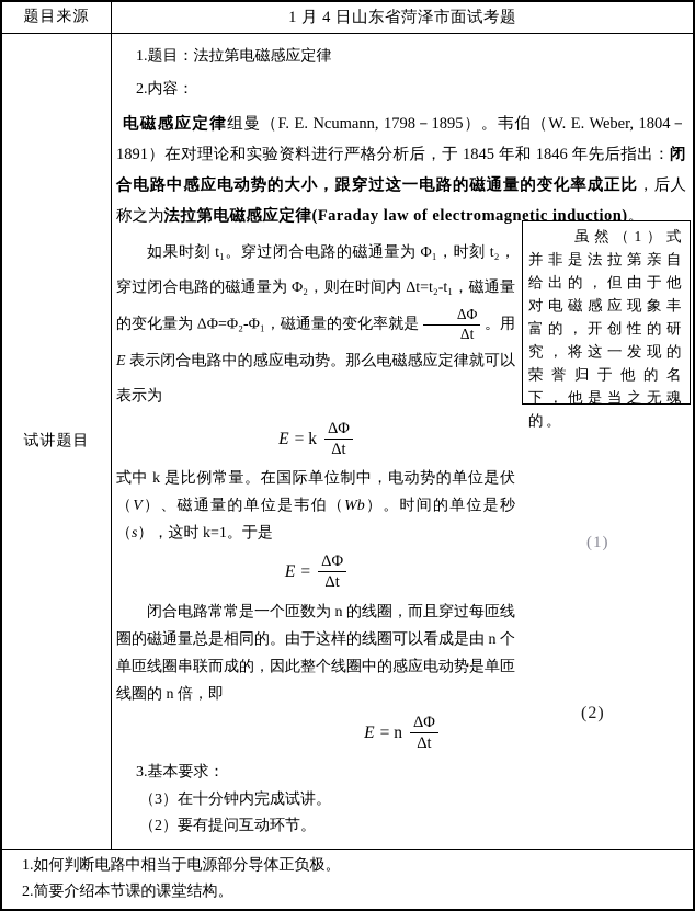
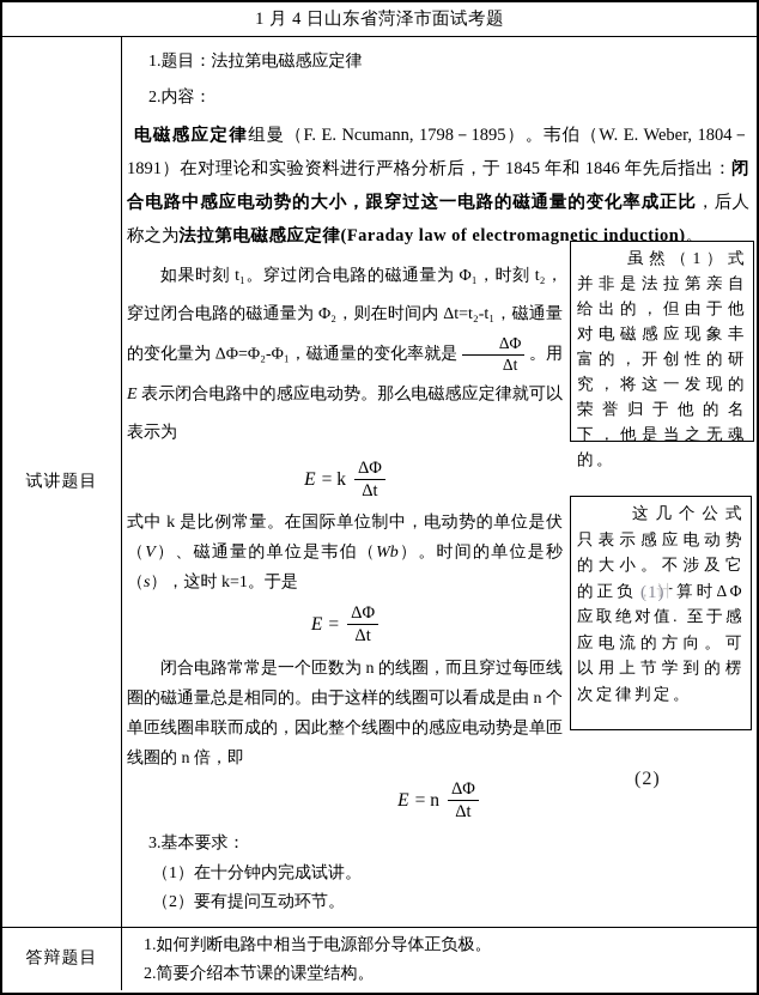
- 题目来源
  1 月 4 日山东省菏泽市面试考题
  试讲题目
  1.题目：法拉第电磁感应定律
  2.内容：
  电磁感应定律组曼（F. E. Ncumann, 1798－1895）。韦伯（W. E. Weber, 1804－1891）在对理论和实验资料进行严格分析后，于 1845 年和 1846 年先后指出：闭合电路中感应电动势的大小，跟穿过这一电路的磁通量的变化率成正比，后人称之为法拉第电磁感应定律(Faraday law of electromagnetic induction)。
  如果时刻 t₁。穿过闭合电路的磁通量为 Φ₁，时刻 t₂，穿过闭合电路的磁通量为 Φ₂，则在时间内 Δt=t₂-t₁，磁通量的变化量为 ΔΦ=Φ₂-Φ₁，磁通量的变化率就是
  ΔΦ
  Δt
  。用 E 表示闭合电路中的感应电动势。那么电磁感应定律就可以表示为
  E
  = k
  ΔΦ
  Δt
  式中 k 是比例常量。在国际单位制中，电动势的单位是伏（V）、磁通量的单位是韦伯（Wb）。时间的单位是秒（s），这时 k=1。于是
  E
  =
  ΔΦ
  Δt
  闭合电路常常是一个匝数为 n 的线圈，而且穿过每匝线圈的磁通量总是相同的。由于这样的线圈可以看成是由 n 个单匝线圈串联而成的，因此整个线圈中的感应电动势是单匝线圈的 n 倍，即
  E
  = n
  ΔΦ
  Δt
  3.基本要求：
- （3）在十分钟内完成试讲。
+ （1）在十分钟内完成试讲。
  （2）要有提问互动环节。
  虽然（1）式并非是法拉第亲自给出的，但由于他对电磁感应现象丰富的，开创性的研究，将这一发现的荣誉归于他的名下，他是当之无魂的。
+ 这几个公式只表示感应电动势的大小。不涉及它的正负，计算时ΔΦ 应取绝对值. 至于感应电流的方向。可以用上节学到的楞次定律判定。
  (1)
  (2)
+ 答辩题目
  1.如何判断电路中相当于电源部分导体正负极。
  2.简要介绍本节课的课堂结构。
